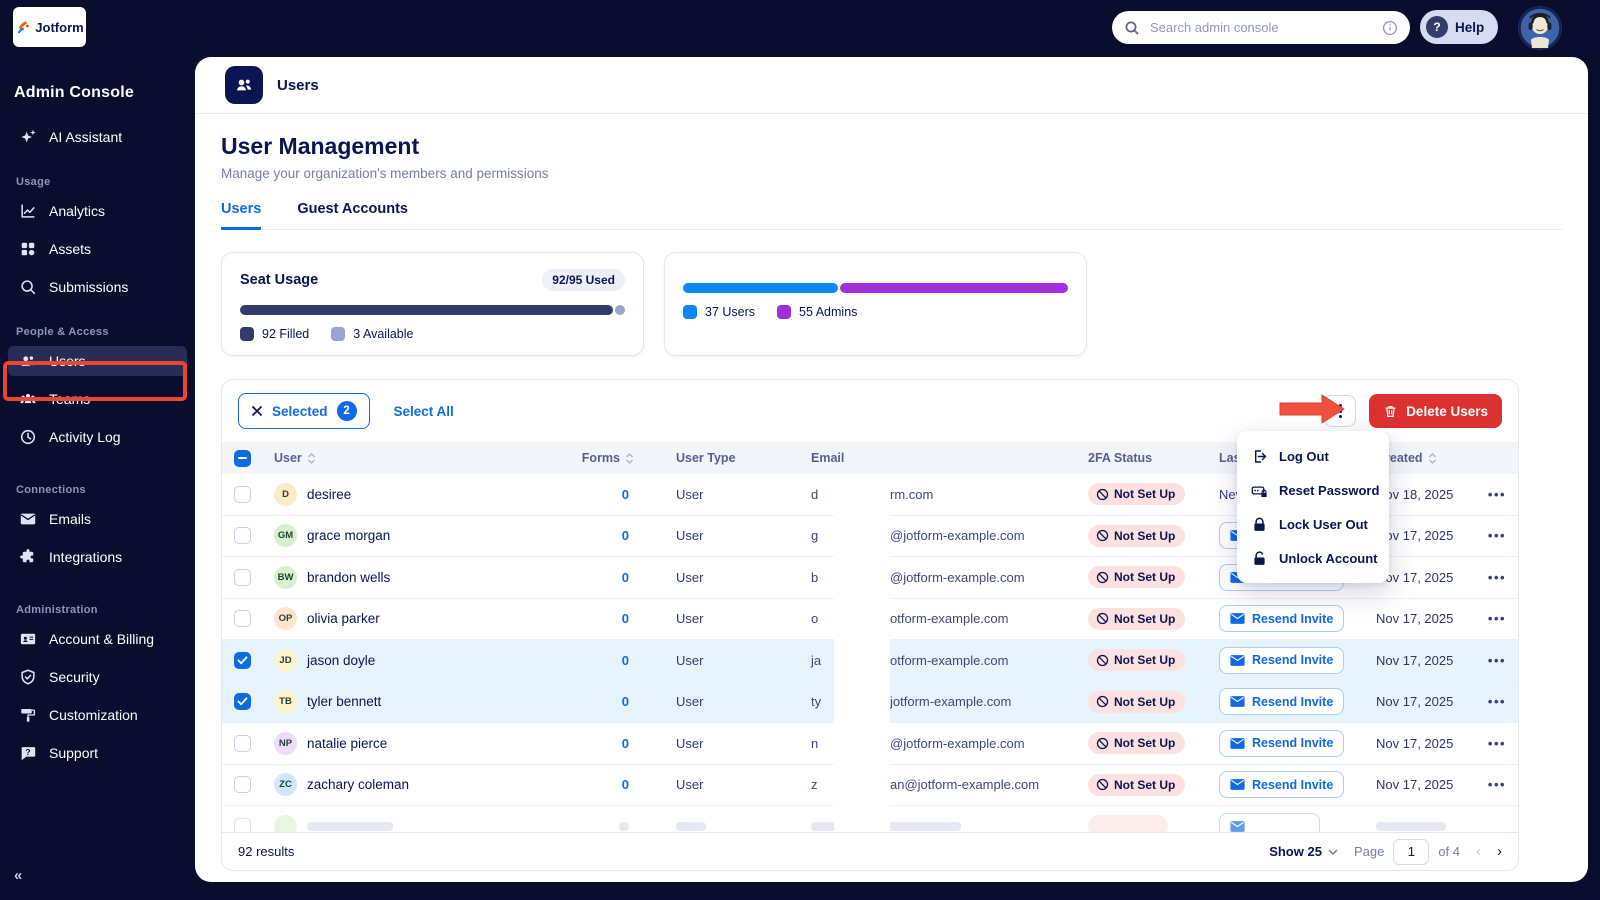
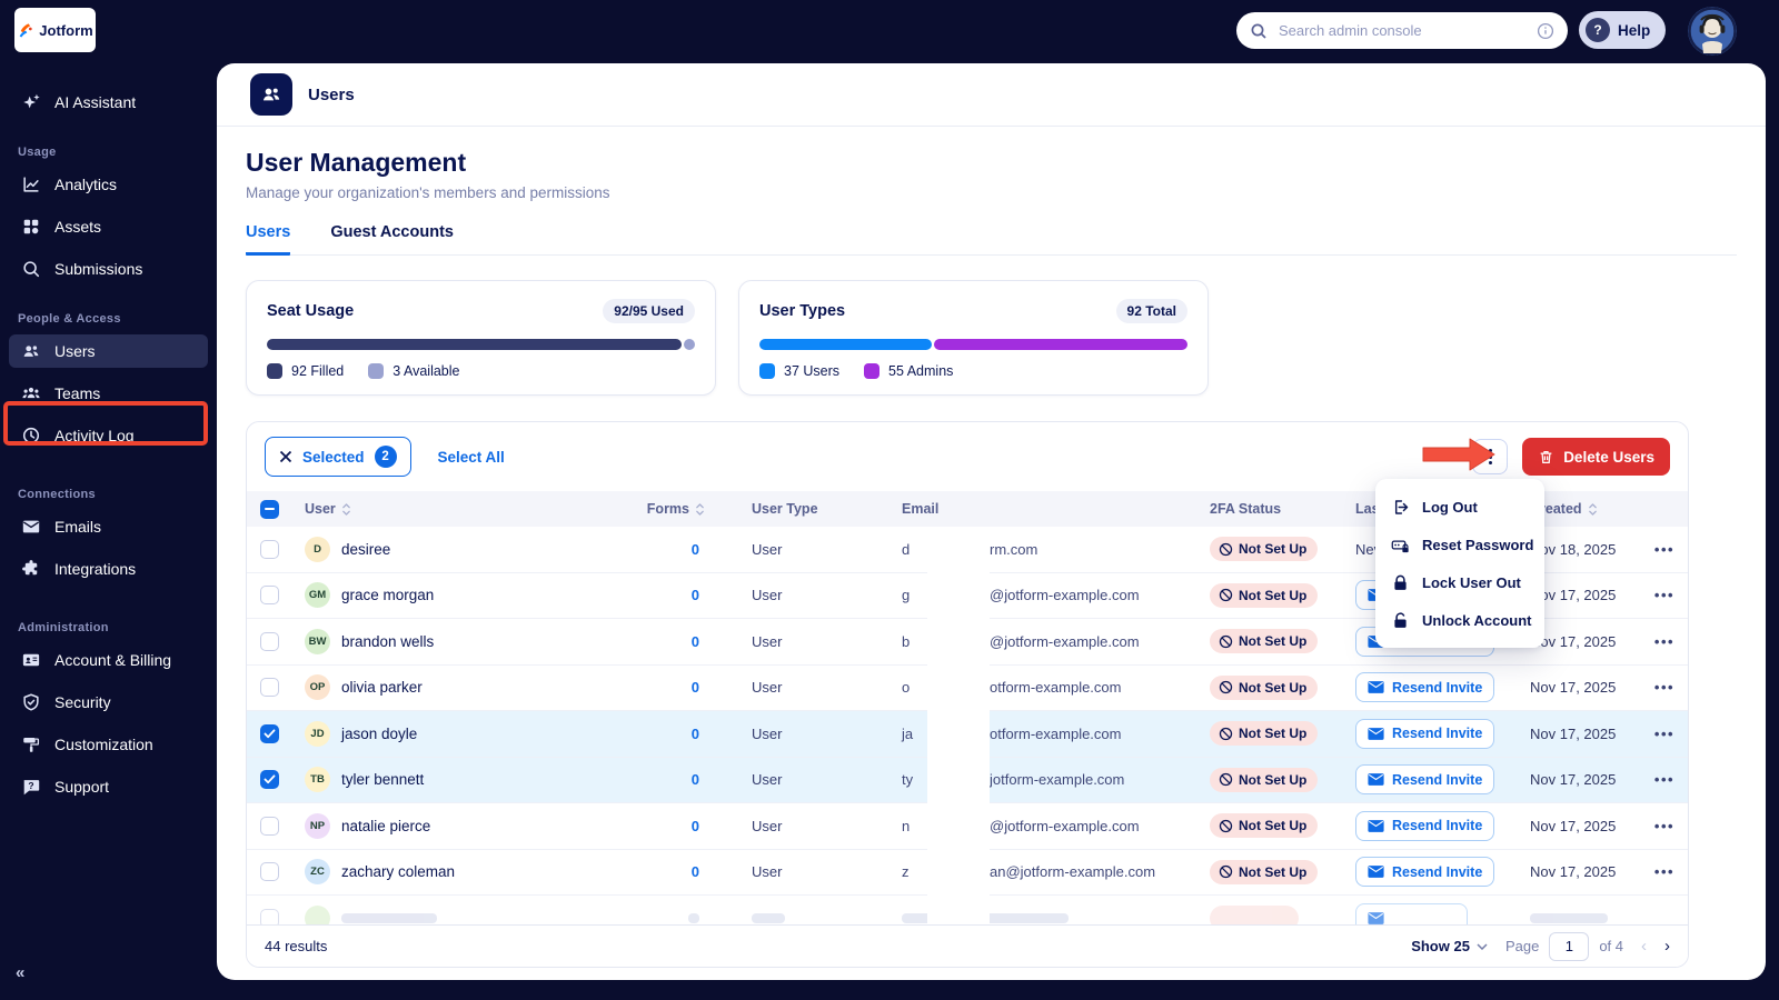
  Jotform
  Search admin console
  ?
  Help
- Admin Console
  AI Assistant
  Usage
  Analytics
  Assets
  Submissions
  People & Access
  Users
  Teams
  Activity Log
  Connections
  Emails
  Integrations
  Administration
  Account & Billing
  Security
  Customization
  ?
  Support
  «
  Users
  User Management
  Manage your organization's members and permissions
  Users
  Guest Accounts
  Seat Usage
  92/95 Used
  92 Filled
  3 Available
+ User Types
+ 92 Total
  37 Users
  55 Admins
  Selected
  2
  Select All
  Delete Users
  User
  Forms
  User Type
  Email
  2FA Status
  eated
  D
  desiree
  0
  User
  d
  rm.com
  Not Set Up
  ov 18, 2025
  •••
  GM
  grace morgan
  0
  User
  g
  @jotform-example.com
  Not Set Up
  ov 17, 2025
  •••
  BW
  brandon wells
  0
  User
  b
  @jotform-example.com
  Not Set Up
  ov 17, 2025
  •••
  OP
  olivia parker
  0
  User
  o
  otform-example.com
  Not Set Up
  Resend Invite
  Nov 17, 2025
  •••
  JD
  jason doyle
  0
  User
  ja
  otform-example.com
  Not Set Up
  Resend Invite
  Nov 17, 2025
  •••
  TB
  tyler bennett
  0
  User
  ty
  jotform-example.com
  Not Set Up
  Resend Invite
  Nov 17, 2025
  •••
  NP
  natalie pierce
  0
  User
  n
  @jotform-example.com
  Not Set Up
  Resend Invite
  Nov 17, 2025
  •••
  ZC
  zachary coleman
  0
  User
  z
  an@jotform-example.com
  Not Set Up
  Resend Invite
  Nov 17, 2025
  •••
- 92 results
+ 44 results
  Show 25
  Page
  1
  of 4
  ‹
  ›
  Log Out
  Reset Password
  Lock User Out
  Unlock Account
